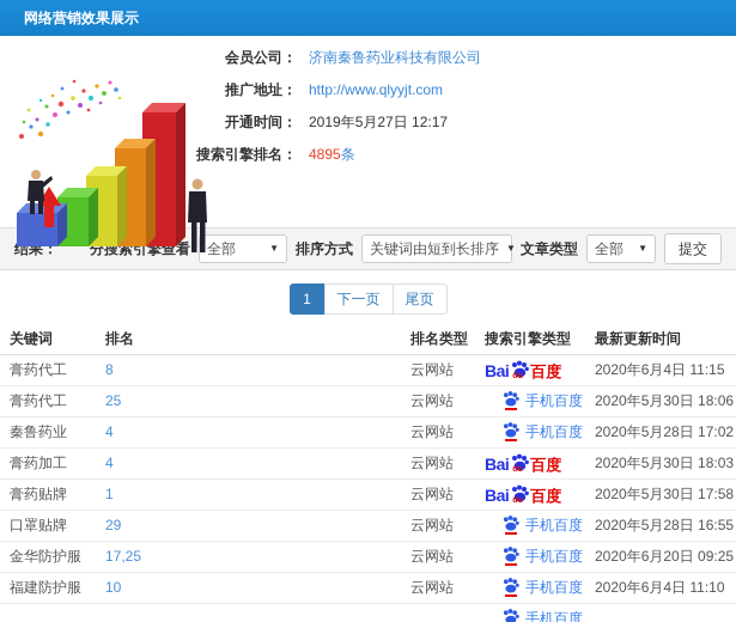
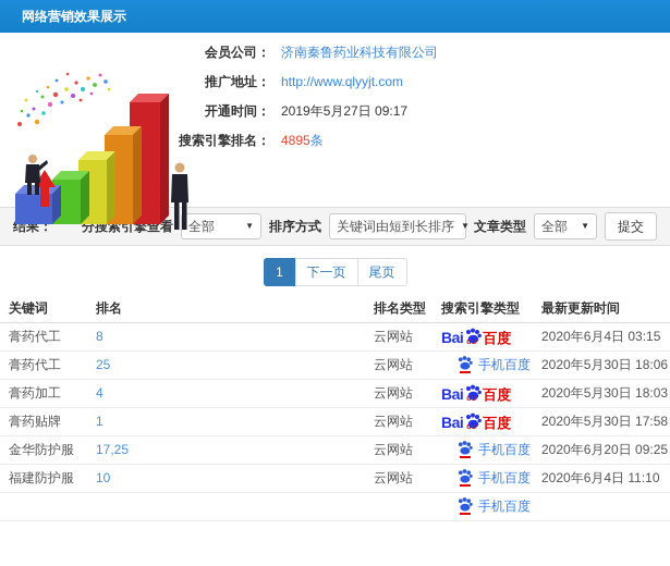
  网络营销效果展示
  会员公司：
  济南秦鲁药业科技有限公司
  推广地址：
  http://www.qlyyjt.com
  开通时间：
- 2019年5月27日 12:17
+ 2019年5月27日 09:17
  搜索引擎排名：
  4895条
  结果：
  分搜索引擎查看
  全部
  ▼
  排序方式
  关键词由短到长排序
  ▼
  文章类型
  全部
  ▼
  提交
  1
  下一页
  尾页
  关键词	排名	排名类型	搜索引擎类型	最新更新时间
- 膏药代工	8	云网站	Bai 百度	2020年6月4日 11:15
+ 膏药代工	8	云网站	Bai 百度	2020年6月4日 03:15
  膏药代工	25	云网站	手机百度	2020年5月30日 18:06
- 秦鲁药业	4	云网站	手机百度	2020年5月28日 17:02
  膏药加工	4	云网站	Bai 百度	2020年5月30日 18:03
  膏药贴牌	1	云网站	Bai 百度	2020年5月30日 17:58
- 口罩贴牌	29	云网站	手机百度	2020年5月28日 16:55
  金华防护服	17,25	云网站	手机百度	2020年6月20日 09:25
  福建防护服	10	云网站	手机百度	2020年6月4日 11:10
  			手机百度
